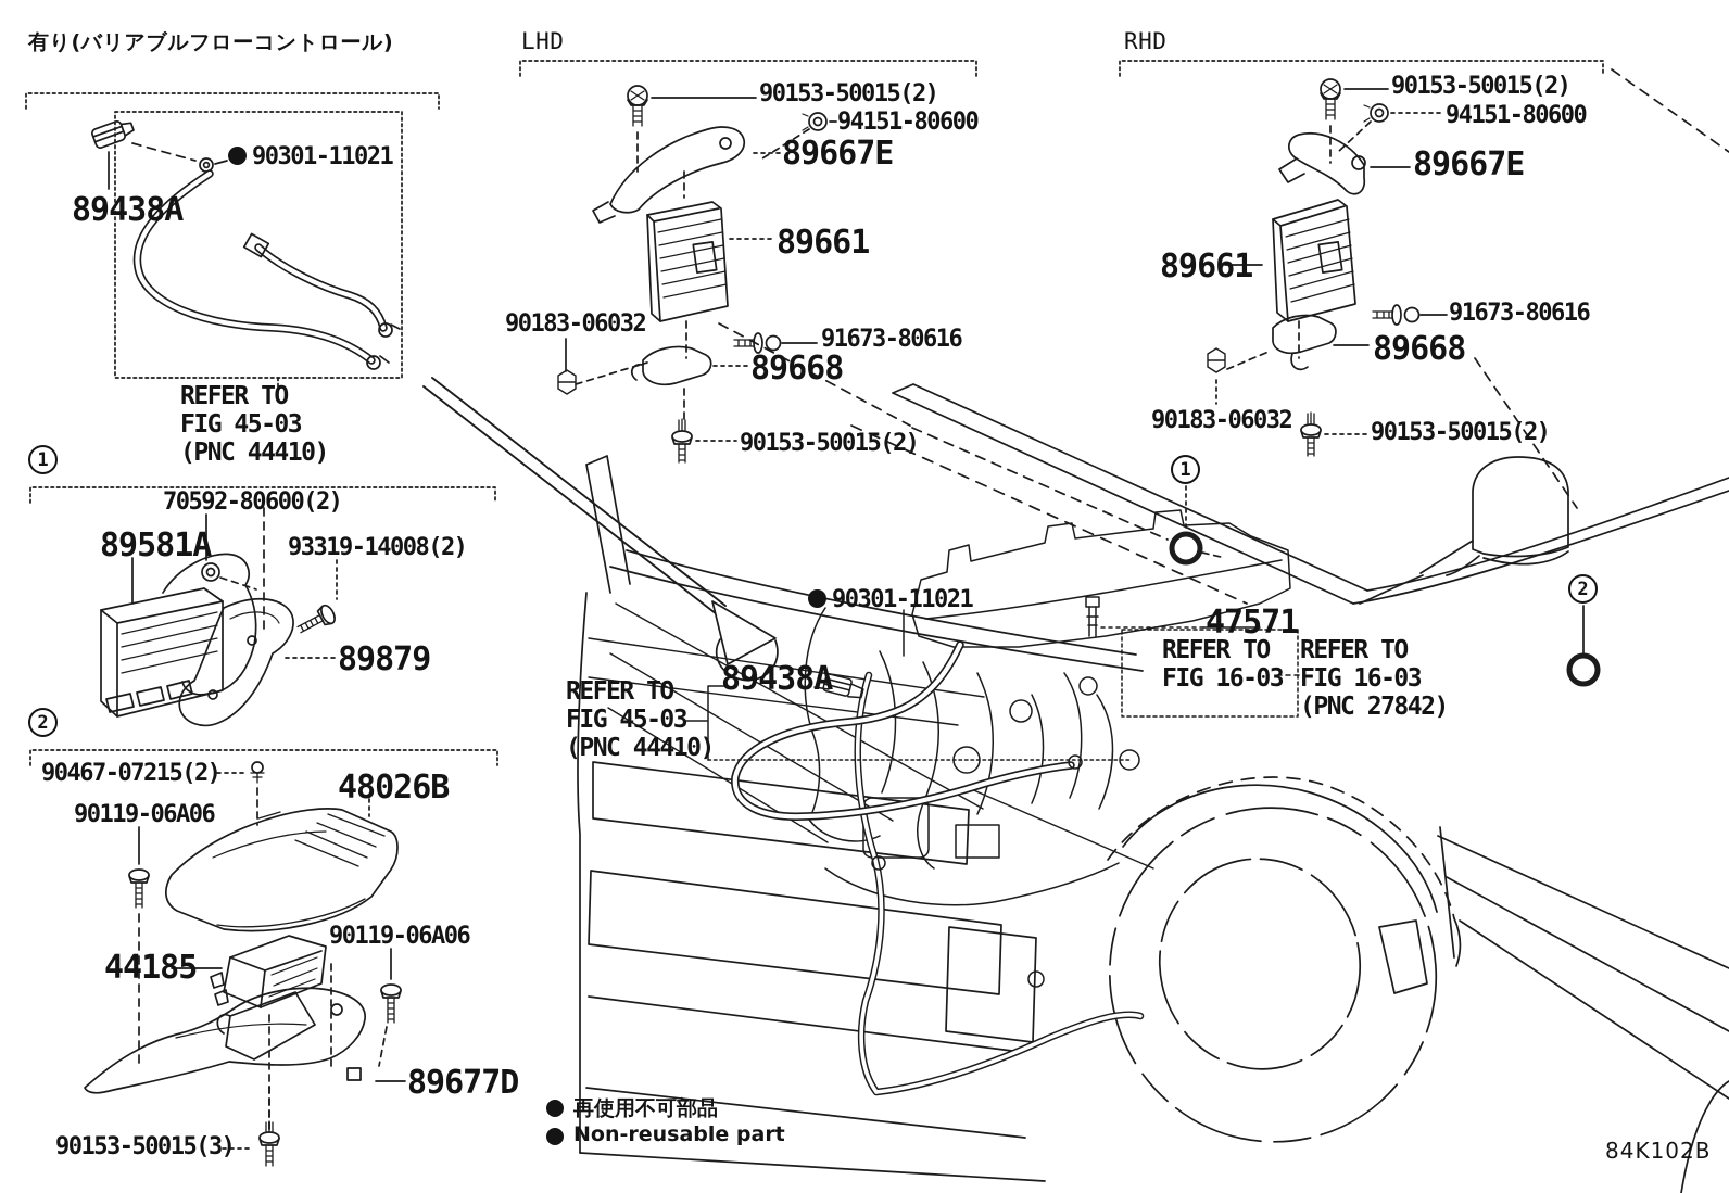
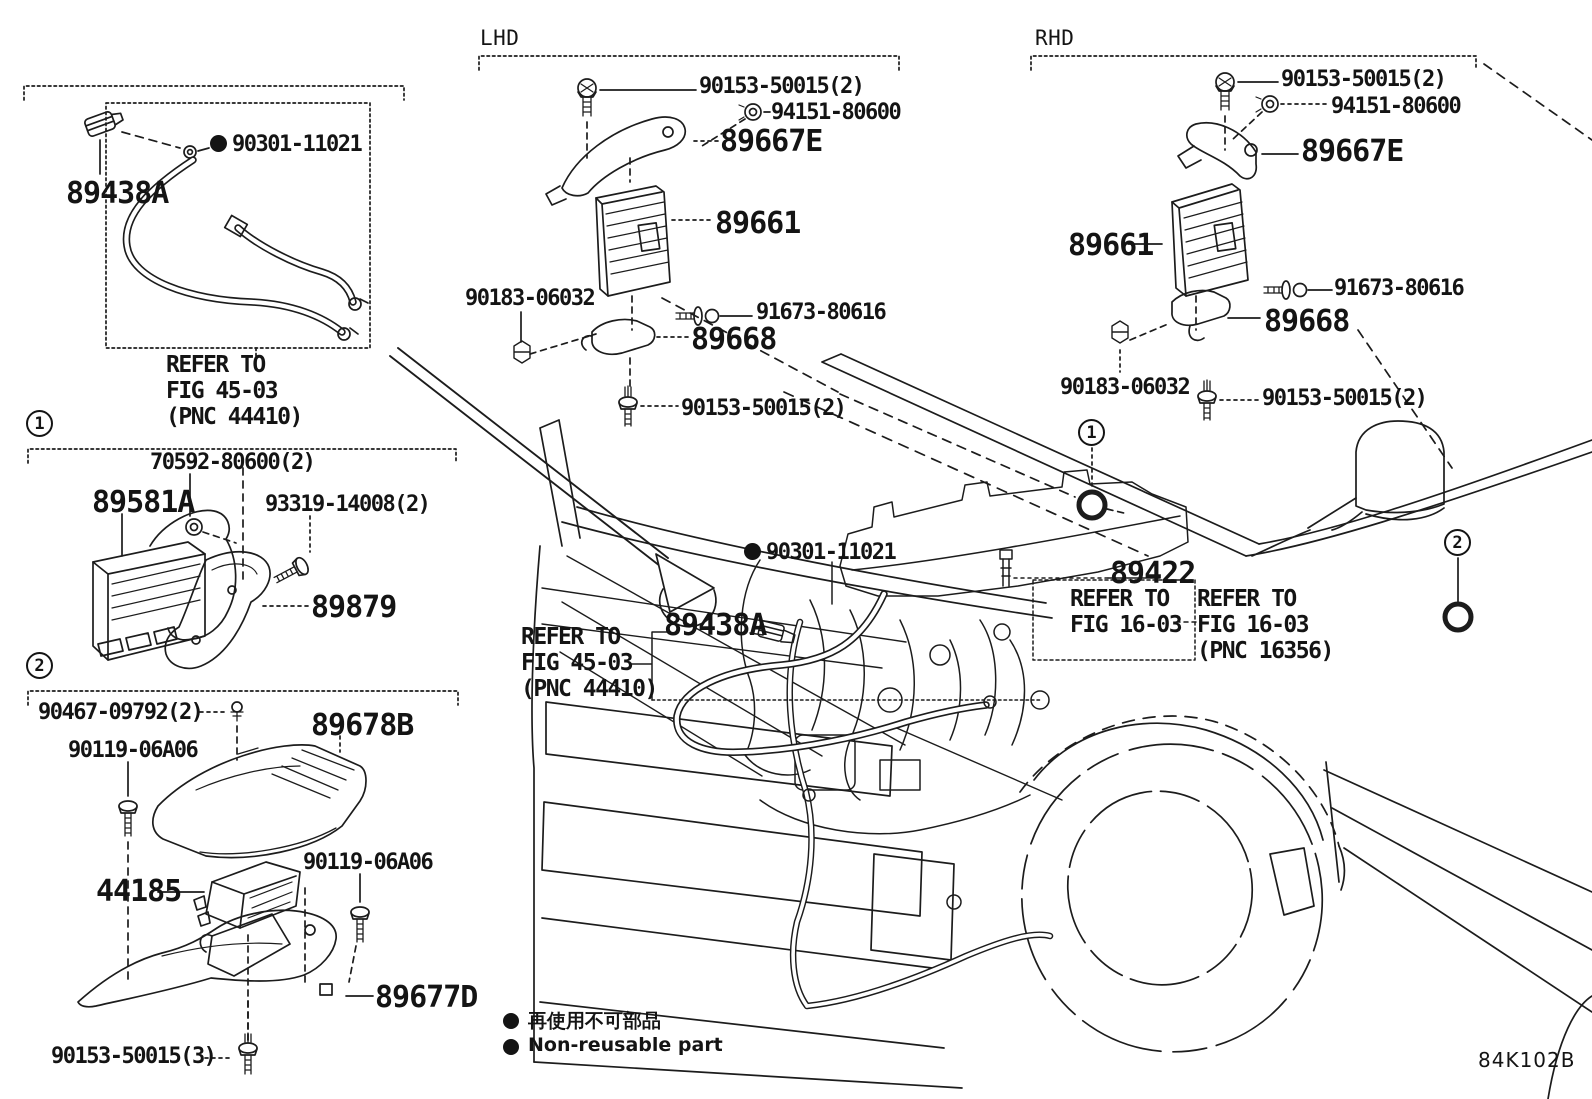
- 有り(バリアブルフローコントロール)
  89438A
  90301-11021
  REFER TO
  FIG 45-03
  (PNC 44410)
  1
  2
  1
  2
  70592-80600(2)
  89581A
  93319-14008(2)
  89879
- 90467-07215(2)
+ 90467-09792(2)
- 48026B
+ 89678B
  90119-06A06
  44185
  90119-06A06
  89677D
  90153-50015(3)
  LHD
  90153-50015(2)
  94151-80600
  89667E
  89661
  90183-06032
  91673-80616
  89668
  90153-50015(2)
  RHD
  90153-50015(2)
  94151-80600
  89667E
  89661
  91673-80616
  89668
  90183-06032
  90153-50015(2)
  90301-11021
  89438A
  REFER TO
  FIG 45-03
  (PNC 44410)
- 47571
+ 89422
  REFER TO
  FIG 16-03
  REFER TO
  FIG 16-03
- (PNC 27842)
+ (PNC 16356)
  再使用不可部品
  Non-reusable part
  84K102B
